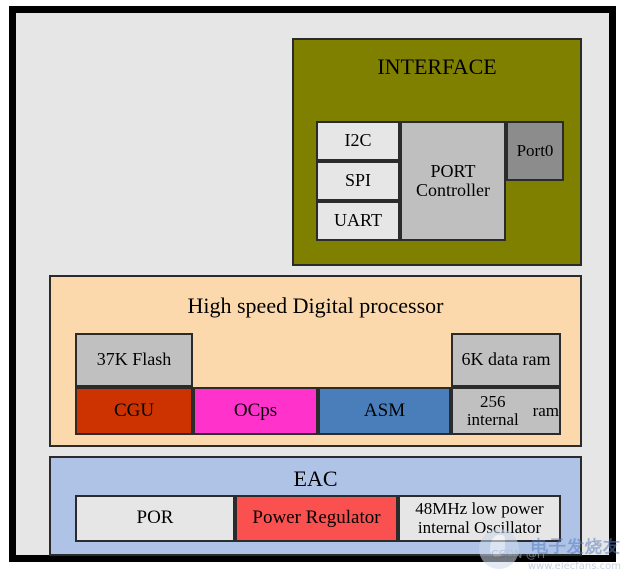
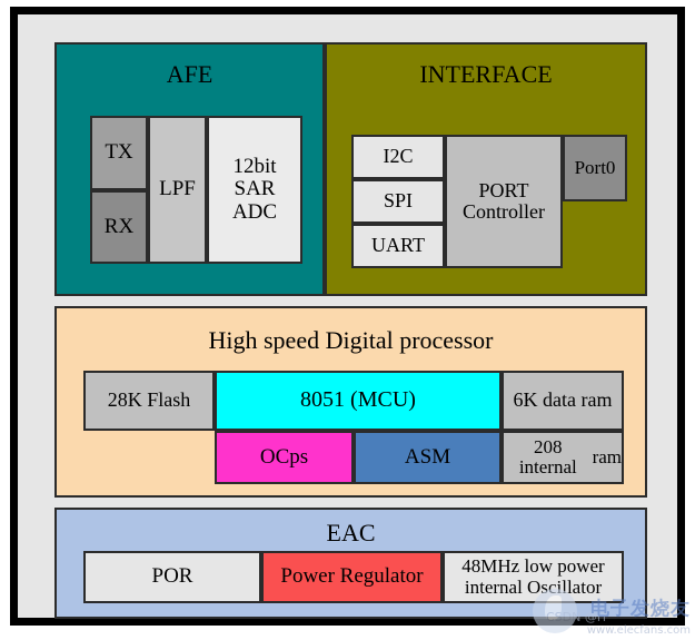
+ AFE
+ TX
+ RX
+ LPF
+ 12bit
+ SAR
+ ADC
  INTERFACE
  I2C
  SPI
  UART
  PORT
  Controller
  Port0
  High speed Digital processor
- 37K Flash
+ 28K Flash
+ 8051 (MCU)
  6K data ram
- CGU
  OCps
  ASM
- 256 internal
+ 208 internal
  ram
  EAC
  POR
  Power Regulator
  48MHz low power
  internal Oscillator
  CSDN @IT
  电子发烧友
  www.elecfans.com
